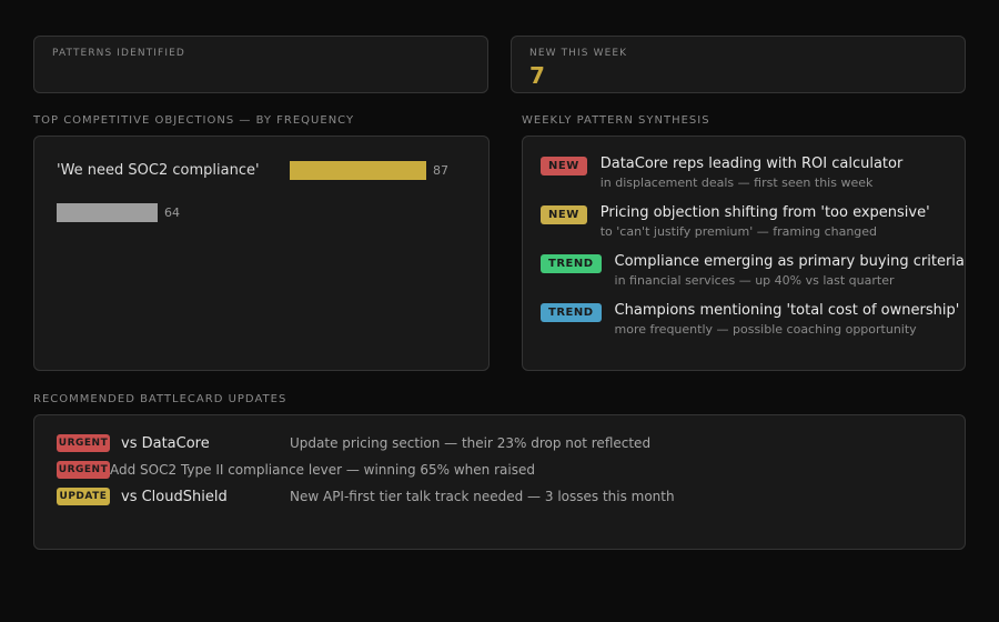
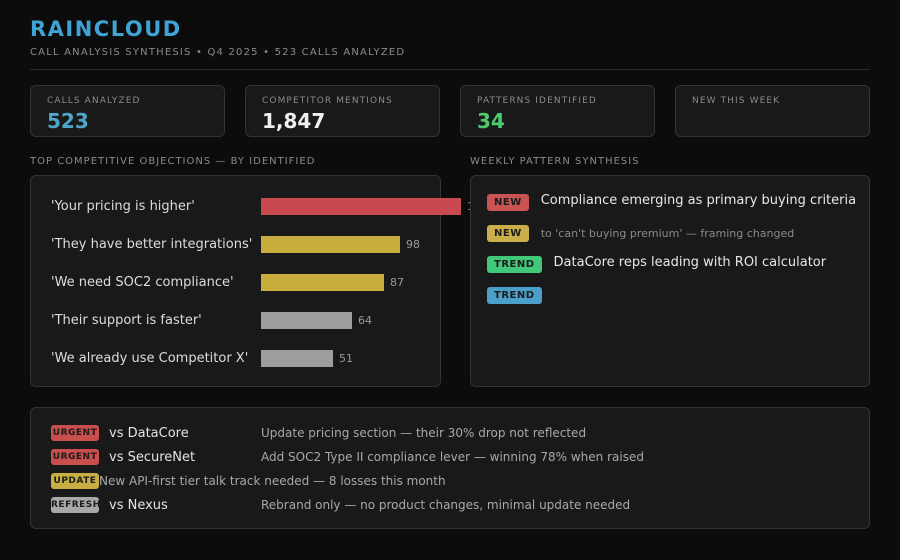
+ RAINCLOUD
+ CALL ANALYSIS SYNTHESIS • Q4 2025 • 523 CALLS ANALYZED
+ CALLS ANALYZED
+ 523
+ COMPETITOR MENTIONS
+ 1,847
  PATTERNS IDENTIFIED
+ 34
  NEW THIS WEEK
- 7
- TOP COMPETITIVE OBJECTIONS — BY FREQUENCY
+ TOP COMPETITIVE OBJECTIONS — BY IDENTIFIED
+ 'Your pricing is higher'
+ 'They have better integrations'
+ 98
  'We need SOC2 compliance'
  87
+ 'Their support is faster'
  64
+ 'We already use Competitor X'
+ 51
  WEEKLY PATTERN SYNTHESIS
  NEW
- DataCore reps leading with ROI calculator
+ Compliance emerging as primary buying criteria
- in displacement deals — first seen this week
  NEW
- Pricing objection shifting from 'too expensive'
- to 'can't justify premium' — framing changed
+ to 'can't buying premium' — framing changed
  TREND
- Compliance emerging as primary buying criteria
+ DataCore reps leading with ROI calculator
- in financial services — up 40% vs last quarter
  TREND
- Champions mentioning 'total cost of ownership'
- more frequently — possible coaching opportunity
- RECOMMENDED BATTLECARD UPDATES
  URGENT
  vs DataCore
- Update pricing section — their 23% drop not reflected
+ Update pricing section — their 30% drop not reflected
  URGENT
+ vs SecureNet
- Add SOC2 Type II compliance lever — winning 65% when raised
+ Add SOC2 Type II compliance lever — winning 78% when raised
  UPDATE
- vs CloudShield
- New API-first tier talk track needed — 3 losses this month
+ New API-first tier talk track needed — 8 losses this month
+ REFRESH
+ vs Nexus
+ Rebrand only — no product changes, minimal update needed
